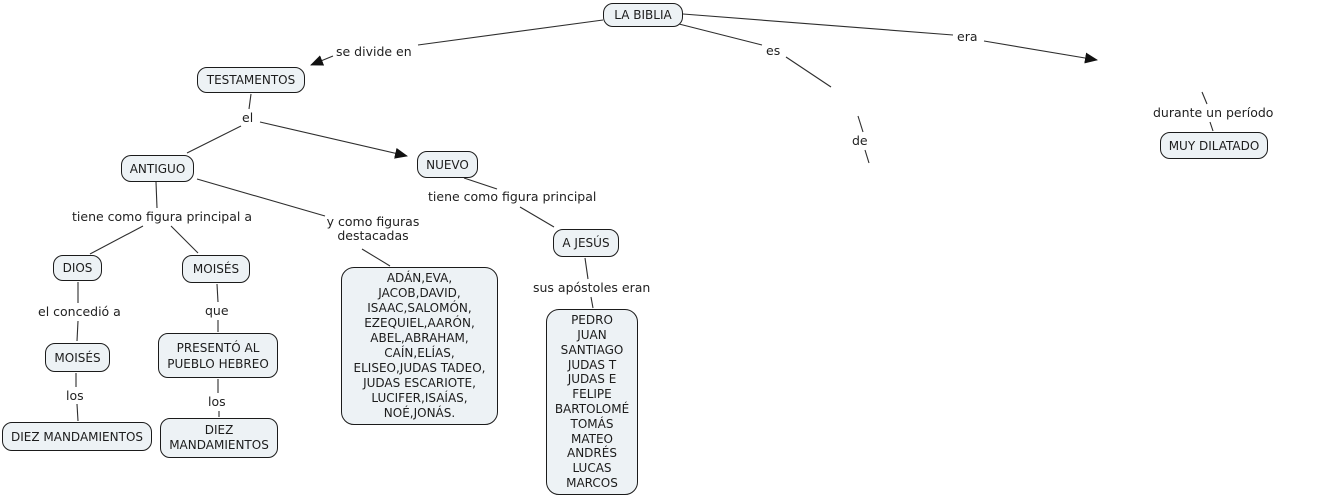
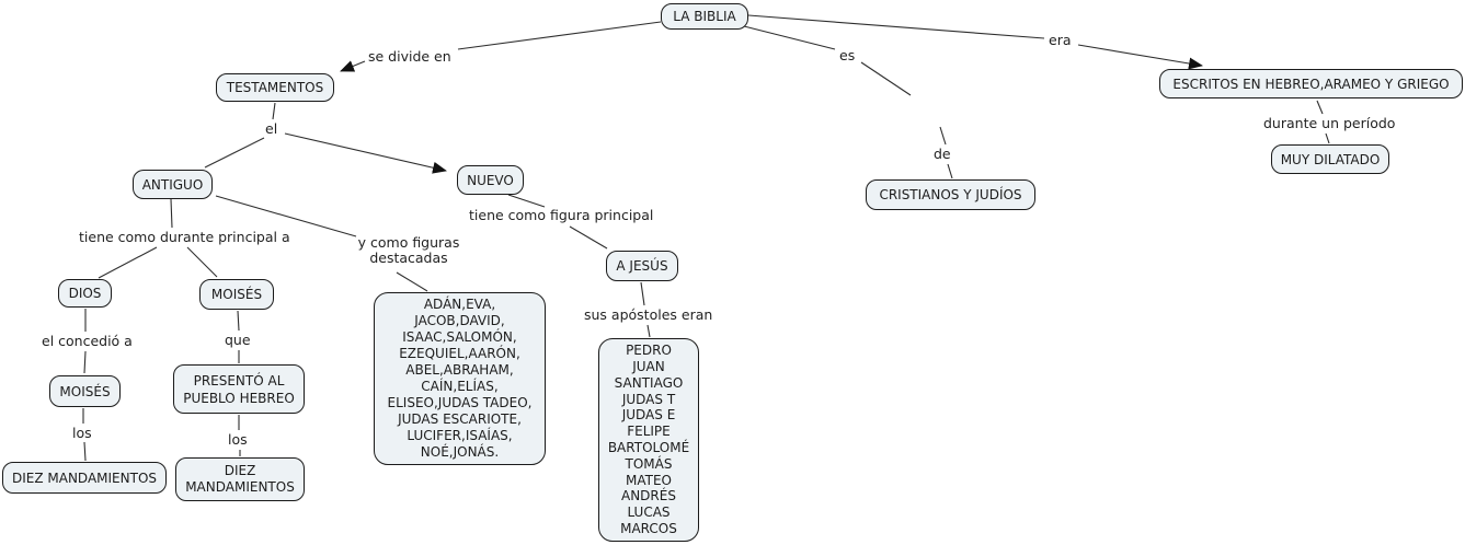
  LA BIBLIA
  TESTAMENTOS
  ANTIGUO
  NUEVO
  DIOS
  MOISÉS
  MOISÉS
  PRESENTÓ AL
  PUEBLO HEBREO
  DIEZ MANDAMIENTOS
  DIEZ
  MANDAMIENTOS
  ADÁN,EVA,
  JACOB,DAVID,
  ISAAC,SALOMÓN,
  EZEQUIEL,AARÓN,
  ABEL,ABRAHAM,
  CAÍN,ELÍAS,
  ELISEO,JUDAS TADEO,
  JUDAS ESCARIOTE,
  LUCIFER,ISAÍAS,
  NOÉ,JONÁS.
  A JESÚS
  PEDRO
  JUAN
  SANTIAGO
  JUDAS T
  JUDAS E
  FELIPE
  BARTOLOMÉ
  TOMÁS
  MATEO
  ANDRÉS
  LUCAS
  MARCOS
+ CRISTIANOS Y JUDÍOS
+ ESCRITOS EN HEBREO,ARAMEO Y GRIEGO
  MUY DILATADO
  se divide en
  el
- tiene como figura principal a
+ tiene como durante principal a
  y como figuras
  destacadas
  tiene como figura principal
  sus apóstoles eran
  el concedió a
  que
  los
  los
  es
  de
  era
  durante un período
